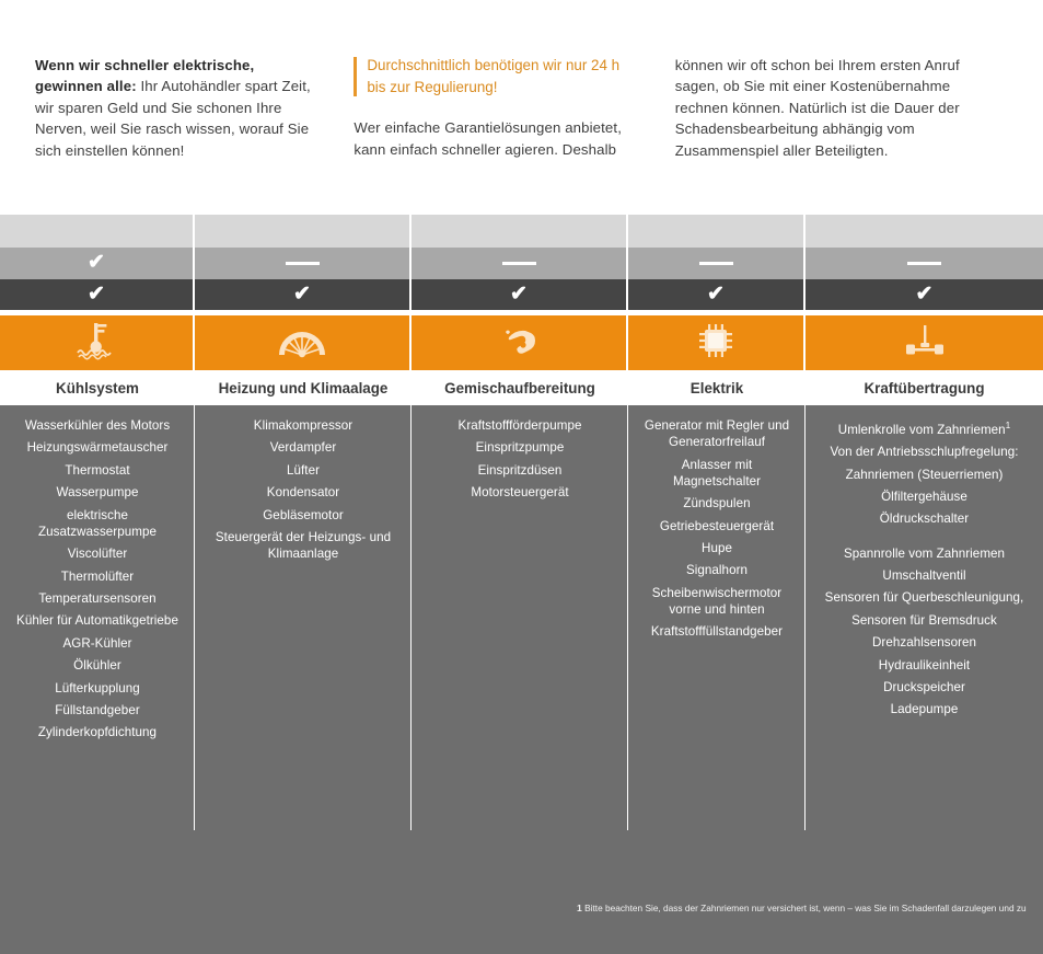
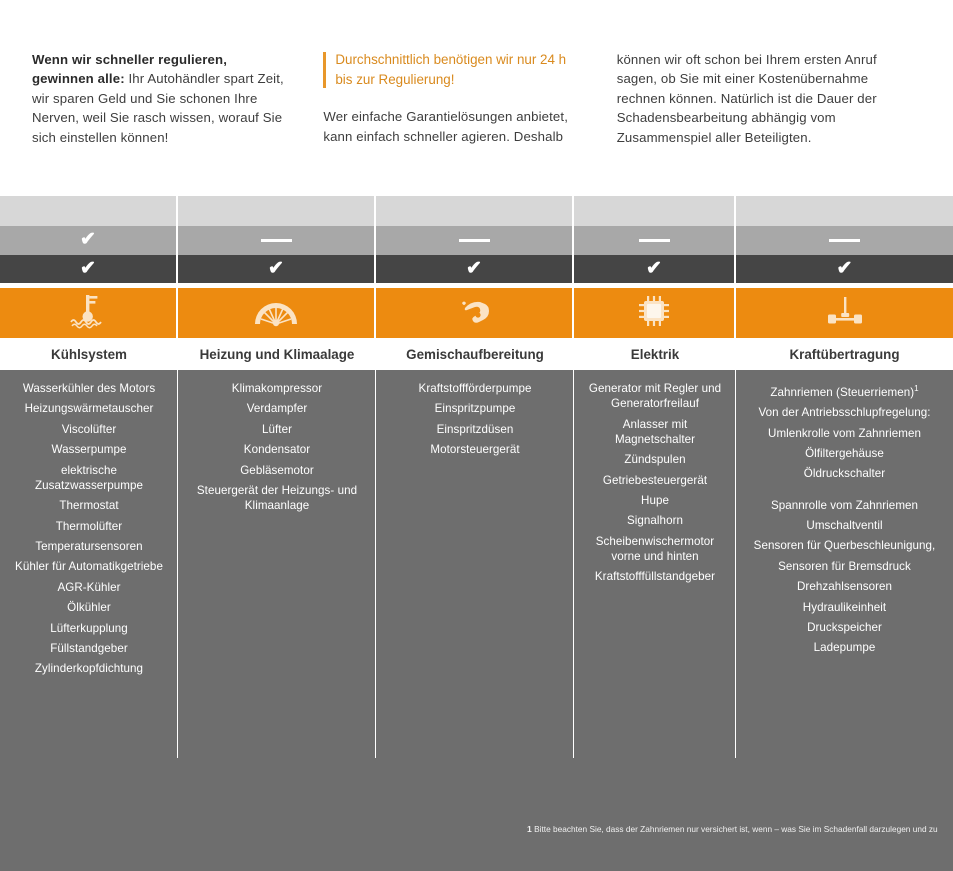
- Wenn wir schneller elektrische, gewinnen alle: Ihr Autohändler spart Zeit, wir sparen Geld und Sie schonen Ihre Nerven, weil Sie rasch wissen, worauf Sie sich einstellen können!
+ Wenn wir schneller regulieren, gewinnen alle: Ihr Autohändler spart Zeit, wir sparen Geld und Sie schonen Ihre Nerven, weil Sie rasch wissen, worauf Sie sich einstellen können!
  Durchschnittlich benötigen wir nur 24 h bis zur Regulierung!
  Wer einfache Garantielösungen anbietet, kann einfach schneller agieren. Deshalb
  können wir oft schon bei Ihrem ersten Anruf sagen, ob Sie mit einer Kostenübernahme rechnen können. Natürlich ist die Dauer der Schadensbearbeitung abhängig vom Zusammenspiel aller Beteiligten.
  ✔
  ✔
  ✔
  ✔
  ✔
  ✔
  Kühlsystem
  Heizung und Klimaalage
  Gemischaufbereitung
  Elektrik
  Kraftübertragung
  Wasserkühler des Motors
  Heizungswärmetauscher
- Thermostat
+ Viscolüfter
  Wasserpumpe
  elektrische Zusatzwasserpumpe
- Viscolüfter
+ Thermostat
  Thermolüfter
  Temperatursensoren
  Kühler für Automatikgetriebe
  AGR-Kühler
  Ölkühler
  Lüfterkupplung
  Füllstandgeber
  Zylinderkopfdichtung
  Klimakompressor
  Verdampfer
  Lüfter
  Kondensator
  Gebläsemotor
  Steuergerät der Heizungs- und Klimaanlage
  Kraftstoffförderpumpe
  Einspritzpumpe
  Einspritzdüsen
  Motorsteuergerät
  Generator mit Regler und Generatorfreilauf
  Anlasser mit Magnetschalter
  Zündspulen
  Getriebesteuergerät
  Hupe
  Signalhorn
  Scheibenwischermotor vorne und hinten
  Kraftstofffüllstandgeber
- Umlenkrolle vom Zahnriemen1
+ Zahnriemen (Steuerriemen)1
  Von der Antriebsschlupfregelung:
- Zahnriemen (Steuerriemen)
+ Umlenkrolle vom Zahnriemen
  Ölfiltergehäuse
  Öldruckschalter
  Spannrolle vom Zahnriemen
  Umschaltventil
  Sensoren für Querbeschleunigung,
  Sensoren für Bremsdruck
  Drehzahlsensoren
  Hydraulikeinheit
  Druckspeicher
  Ladepumpe
  1 Bitte beachten Sie, dass der Zahnriemen nur versichert ist, wenn – was Sie im Schadenfall darzulegen und zu
